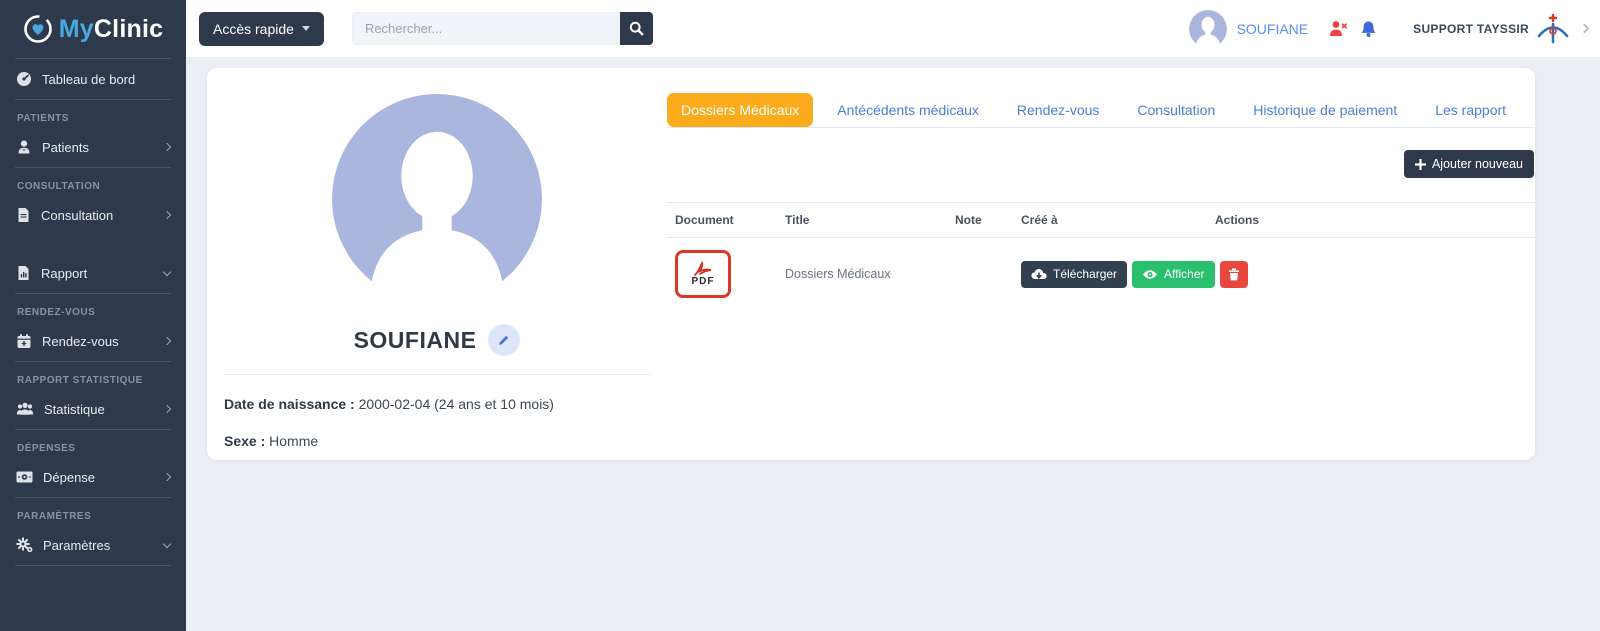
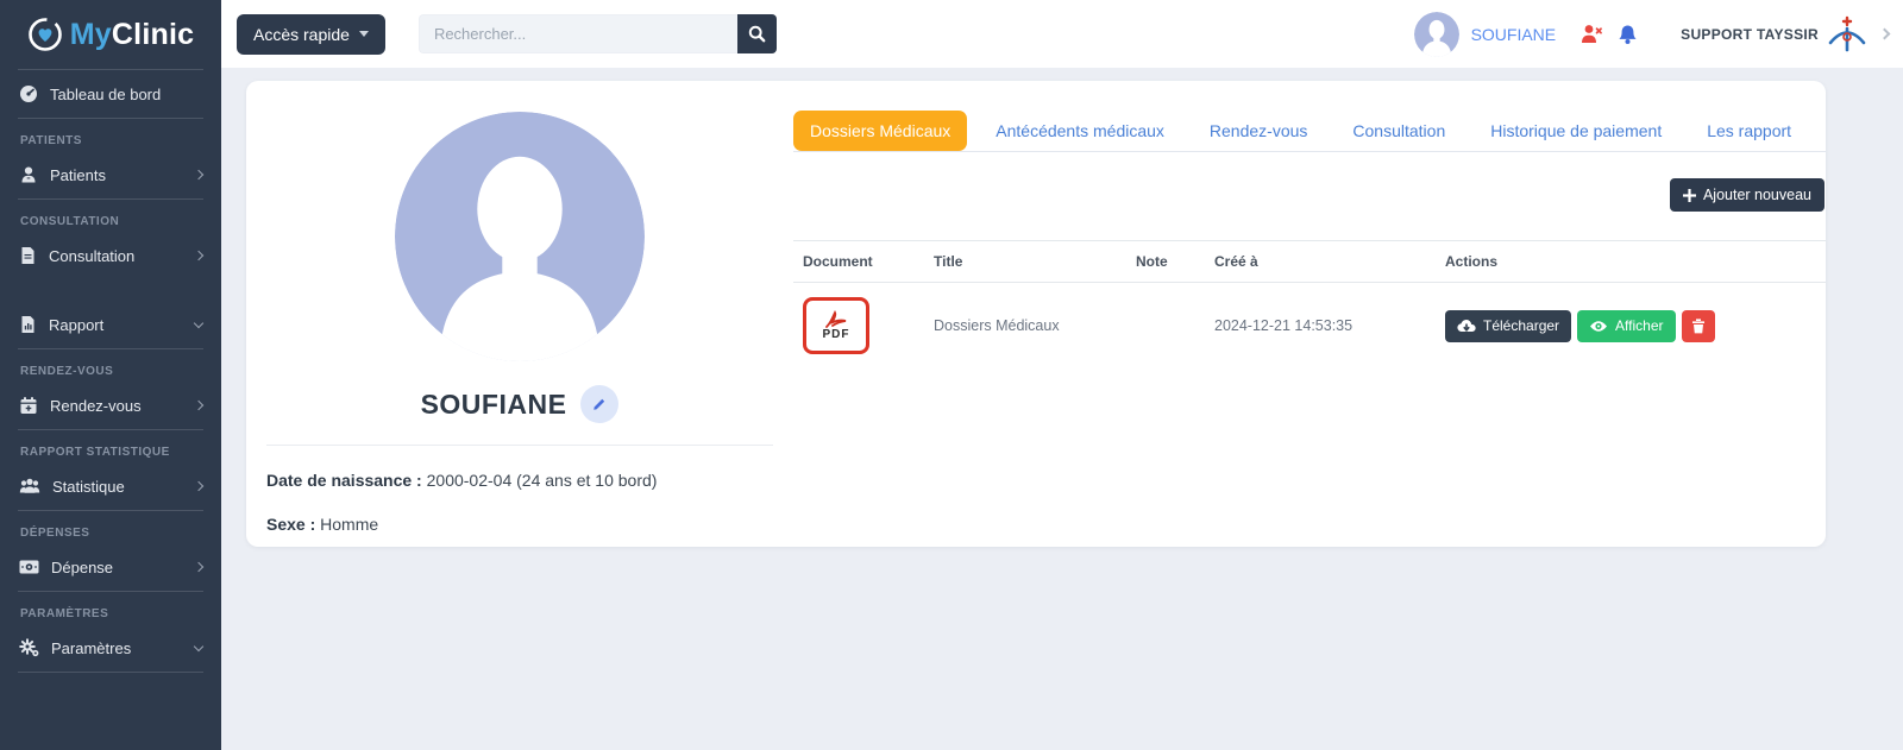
  MyClinic
  Tableau de bord
  PATIENTS
  Patients
  CONSULTATION
  Consultation
  Rapport
  RENDEZ-VOUS
  Rendez-vous
  RAPPORT STATISTIQUE
  Statistique
  DÉPENSES
  Dépense
  PARAMÈTRES
  Paramètres
  Accès rapide
  Rechercher...
  SOUFIANE
  SUPPORT TAYSSIR
  SOUFIANE
- Date de naissance : 2000-02-04 (24 ans et 10 mois)
+ Date de naissance : 2000-02-04 (24 ans et 10 bord)
  Sexe : Homme
  Dossiers Médicaux
  Antécédents médicaux
  Rendez-vous
  Consultation
  Historique de paiement
  Les rapport
  Ajouter nouveau
  Document
  Title
  Note
  Créé à
  Actions
  PDF
  Dossiers Médicaux
+ 2024-12-21 14:53:35
  Télécharger
  Afficher
